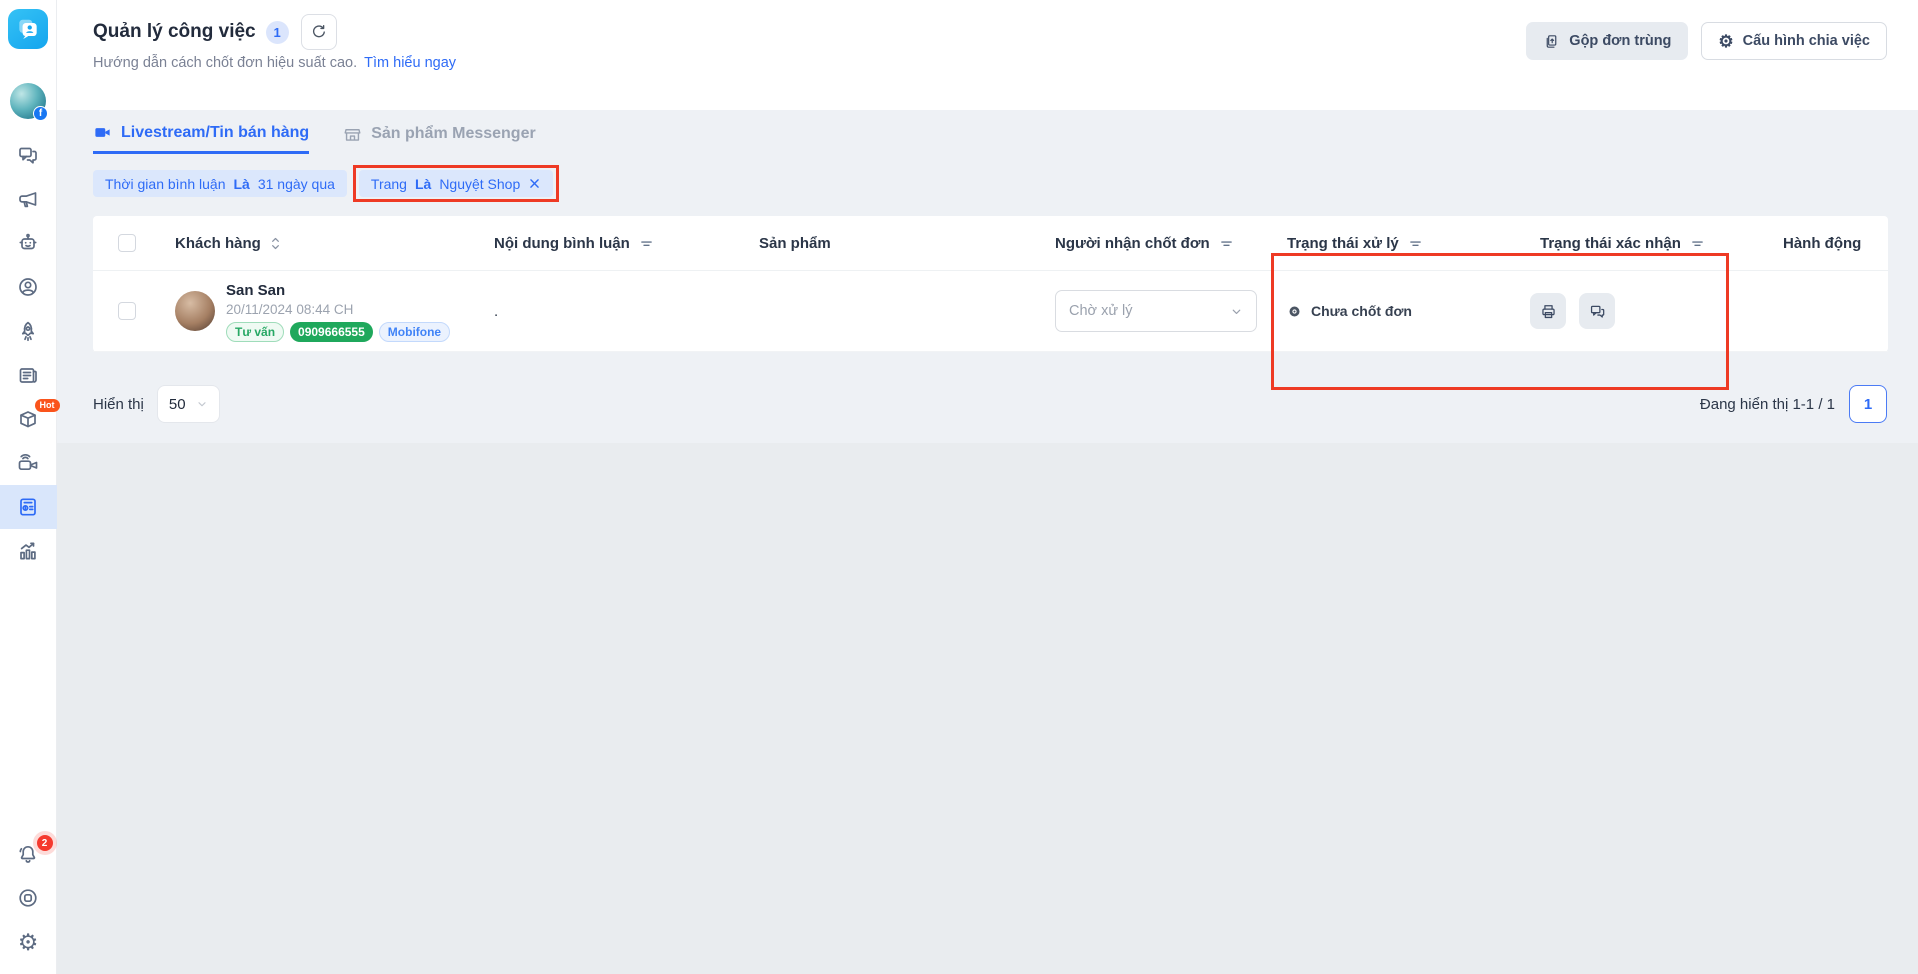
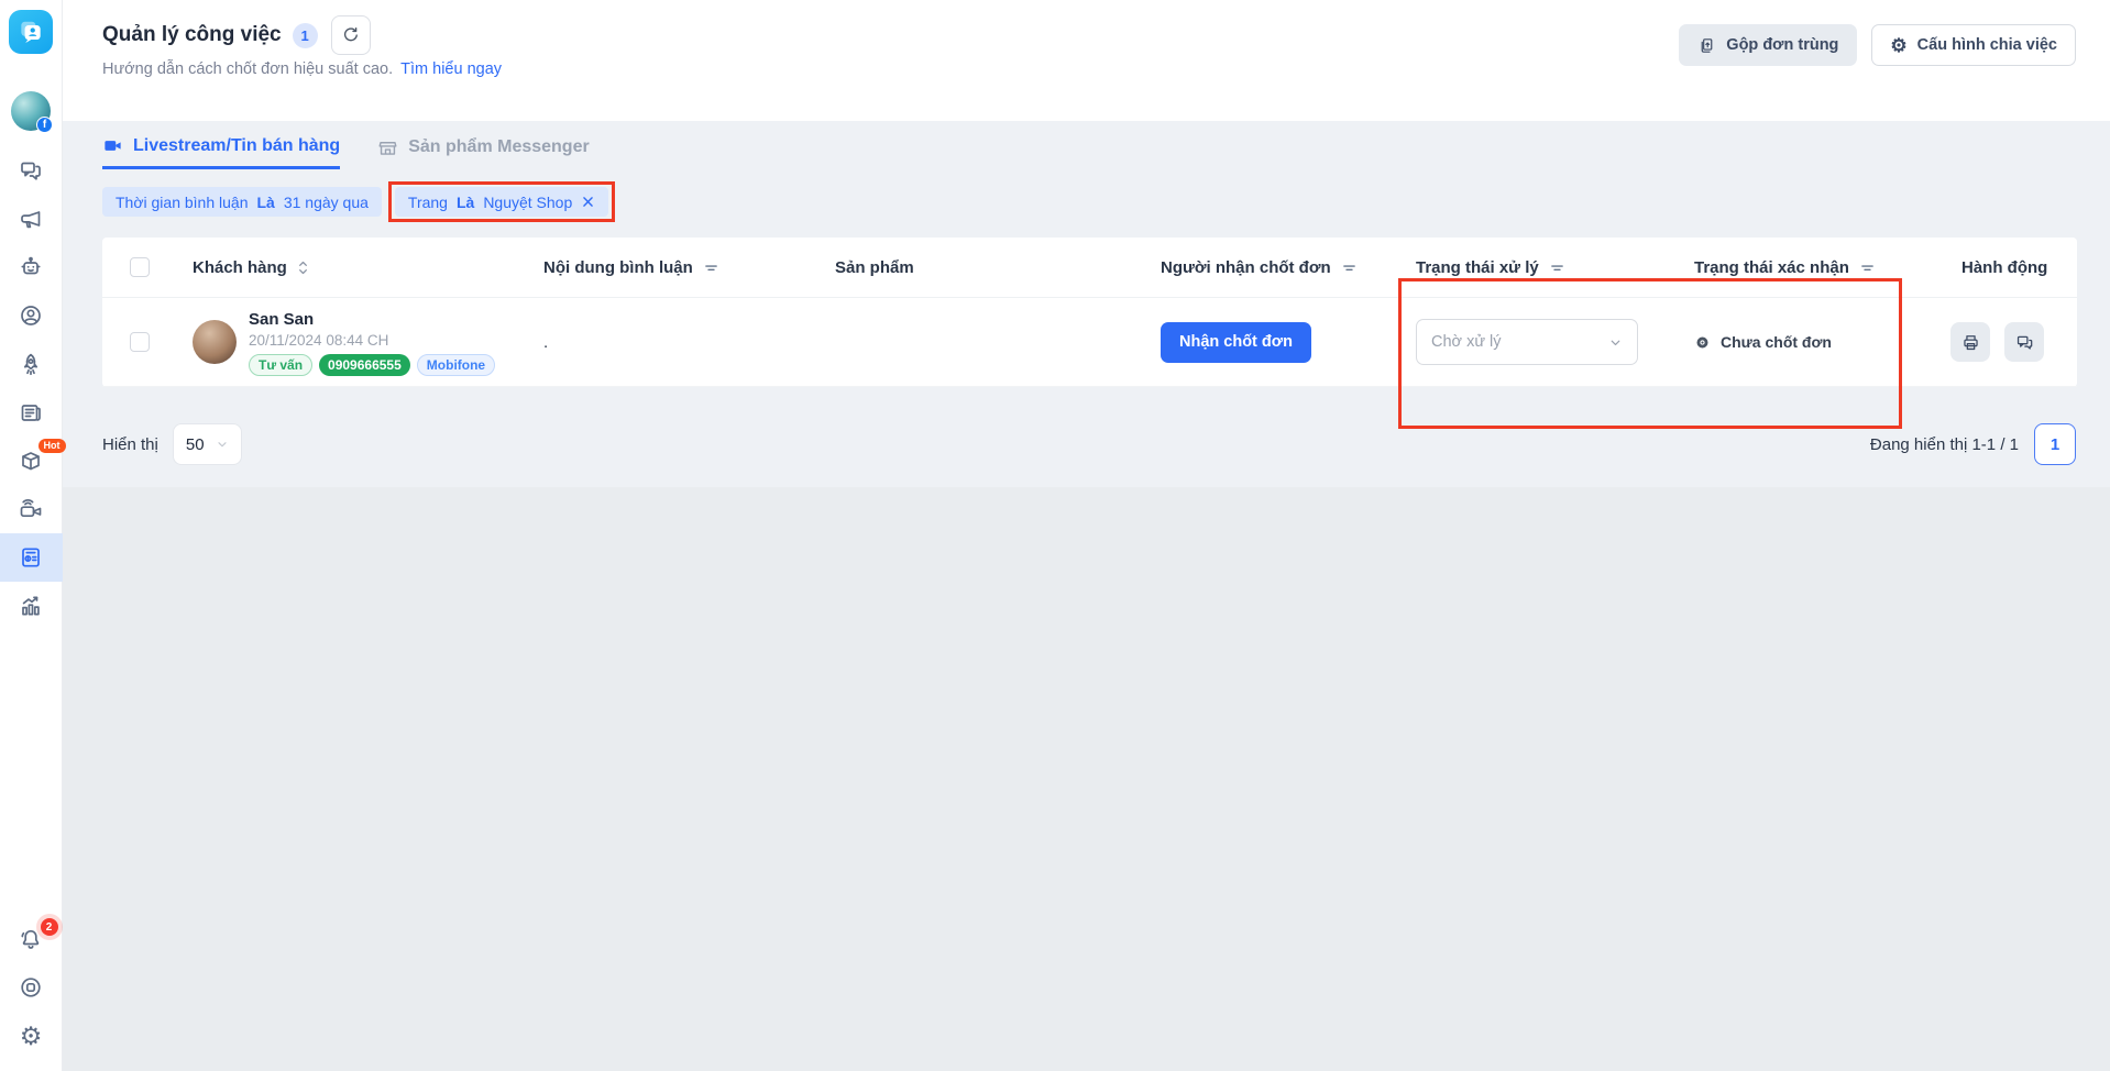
  f
  Hot
  2
  ⚙
  Quản lý công việc
  1
  Hướng dẫn cách chốt đơn hiệu suất cao. Tìm hiểu ngay
  Gộp đơn trùng
  ⚙
  Cấu hình chia việc
  Livestream/Tin bán hàng
  Sản phẩm Messenger
  Thời gian bình luận
  Là
  31 ngày qua
  Trang
  Là
  Nguyệt Shop
  Khách hàng
  Nội dung bình luận
  Sản phẩm
  Người nhận chốt đơn
  Trạng thái xử lý
  Trạng thái xác nhận
  Hành động
  San San
  20/11/2024 08:44 CH
  Tư vấn
  0909666555
  Mobifone
  .
+ Nhận chốt đơn
  Chờ xử lý
  Chưa chốt đơn
  Hiển thị
  50
  Đang hiển thị 1-1 / 1
  1
